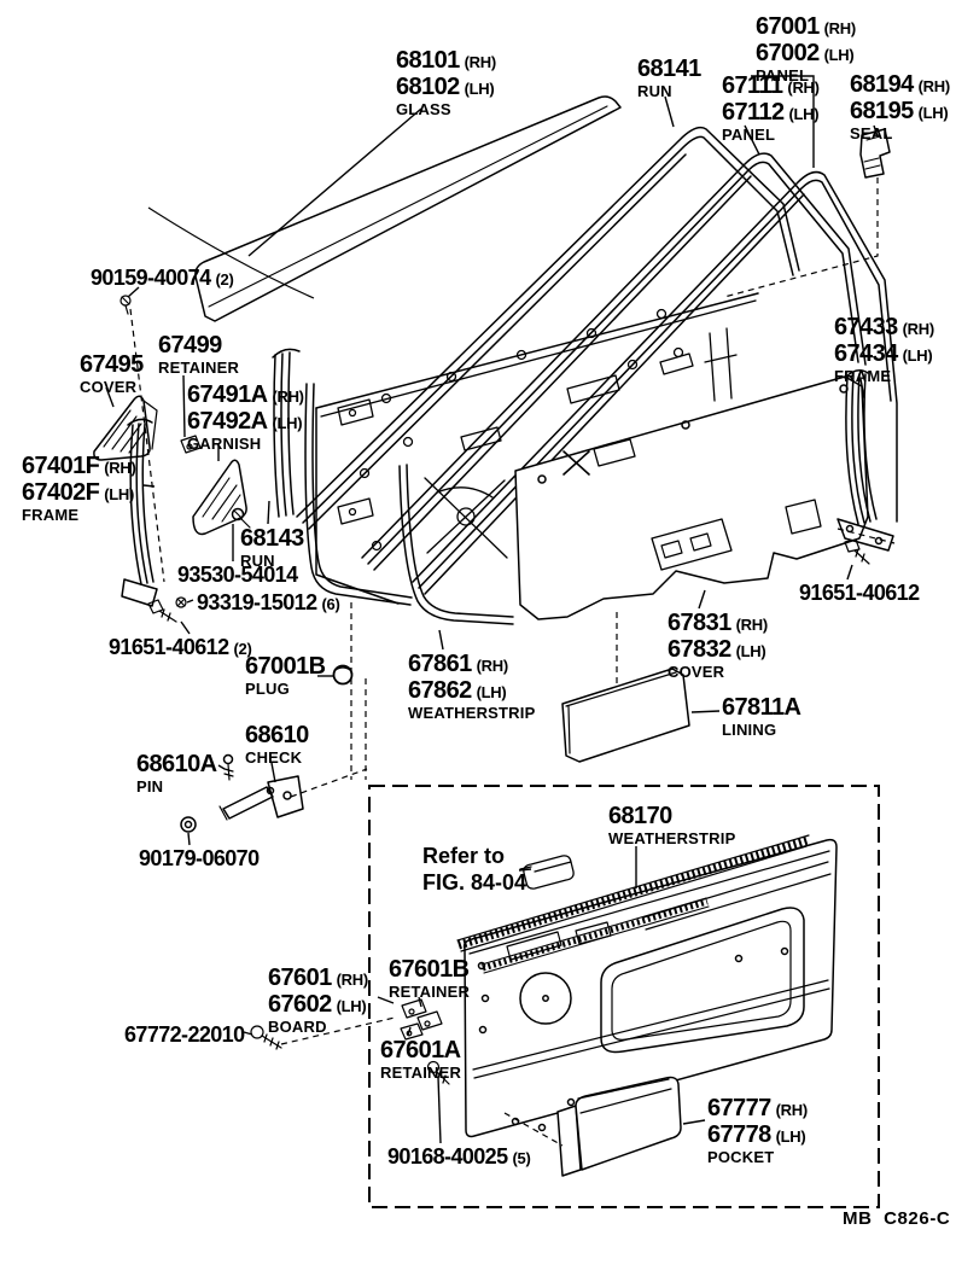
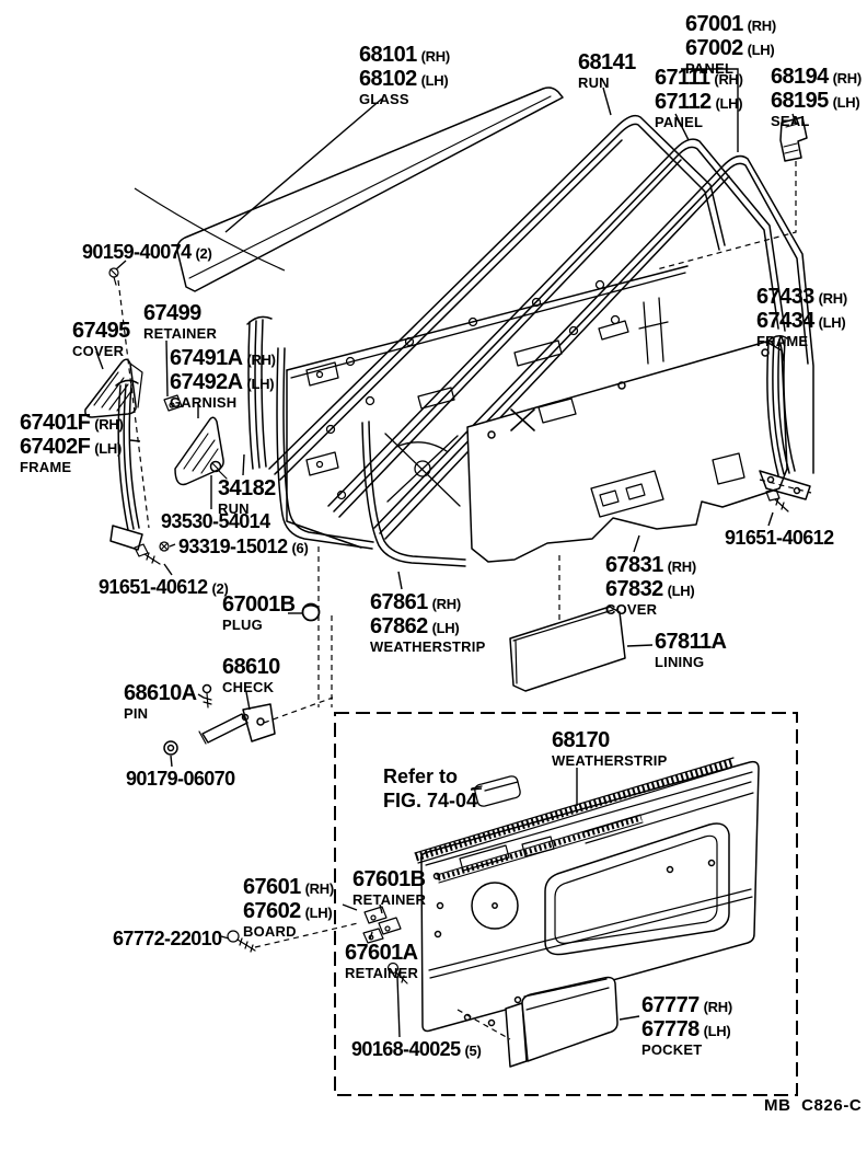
  68101
  (RH)
  68102
  (LH)
  GLASS
  68141
  RUN
  67001
  (RH)
  67002
  (LH)
  PANEL
  67111
  (RH)
  67112
  (LH)
  PANEL
  68194
  (RH)
  68195
  (LH)
  SEAL
  90159-40074
  (2)
  67499
  RETAINER
  67495
  COVER
  67491A
  (RH)
  67492A
  (LH)
  GARNISH
  67401F
  (RH)
  67402F
  (LH)
  FRAME
- 68143
+ 34182
  RUN
  93530-54014
  93319-15012
  (6)
  91651-40612
  (2)
  67001B
  PLUG
  67433
  (RH)
  67434
  (LH)
  FRAME
  91651-40612
  67831
  (RH)
  67832
  (LH)
  COVER
  67861
  (RH)
  67862
  (LH)
  WEATHERSTRIP
  67811A
  LINING
  68610
  CHECK
  68610A
  PIN
  90179-06070
  68170
  WEATHERSTRIP
  Refer to
- FIG. 84-04
+ FIG. 74-04
  67601
  (RH)
  67602
  (LH)
  BOARD
  67601B
  RETAINER
  67772-22010
  67601A
  RETAINER
  90168-40025
  (5)
  67777
  (RH)
  67778
  (LH)
  POCKET
  MB C826-C
